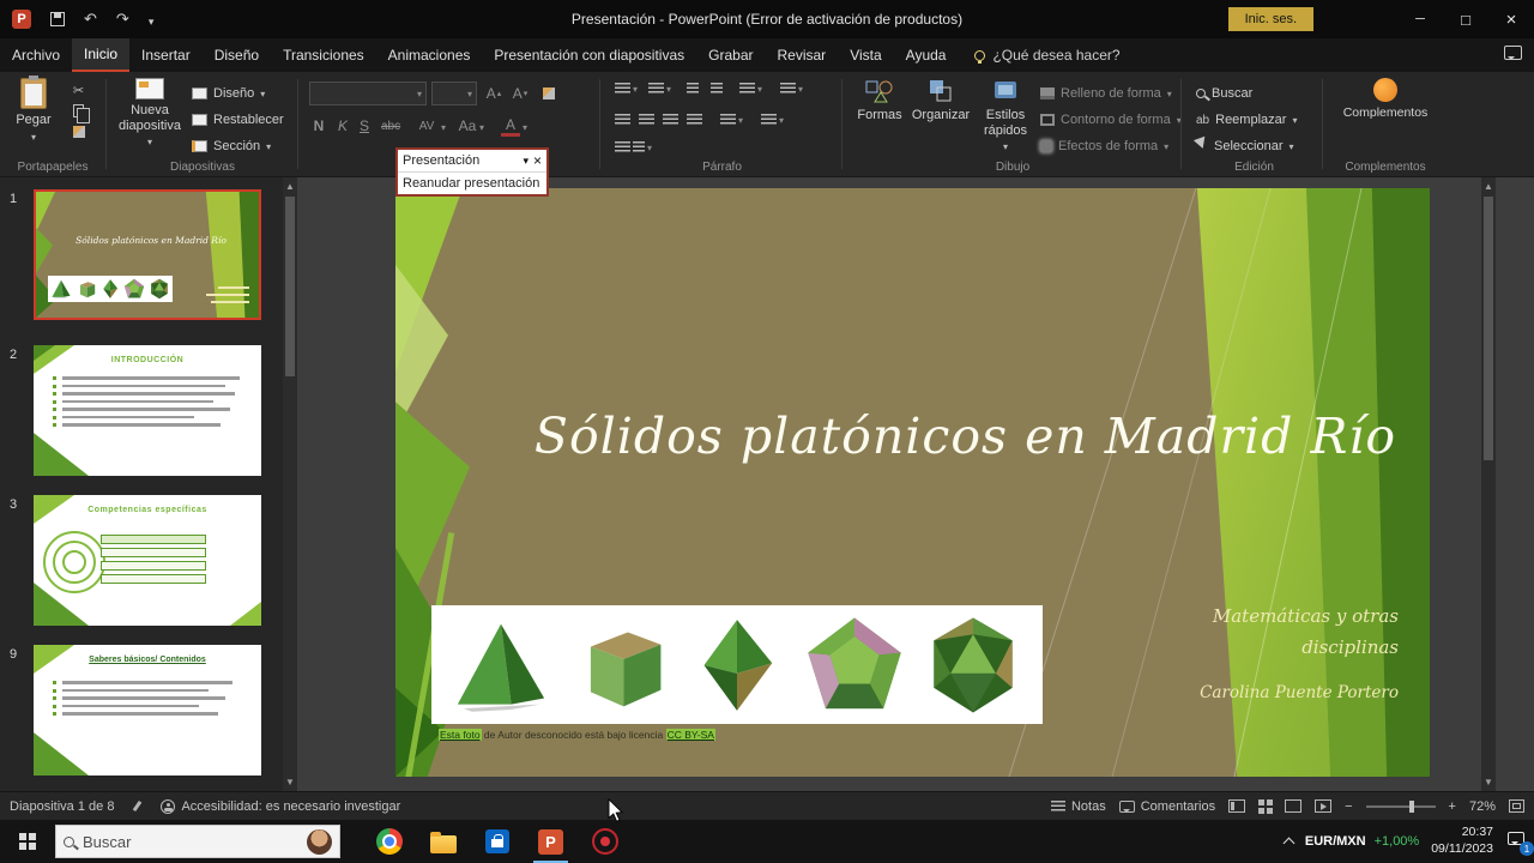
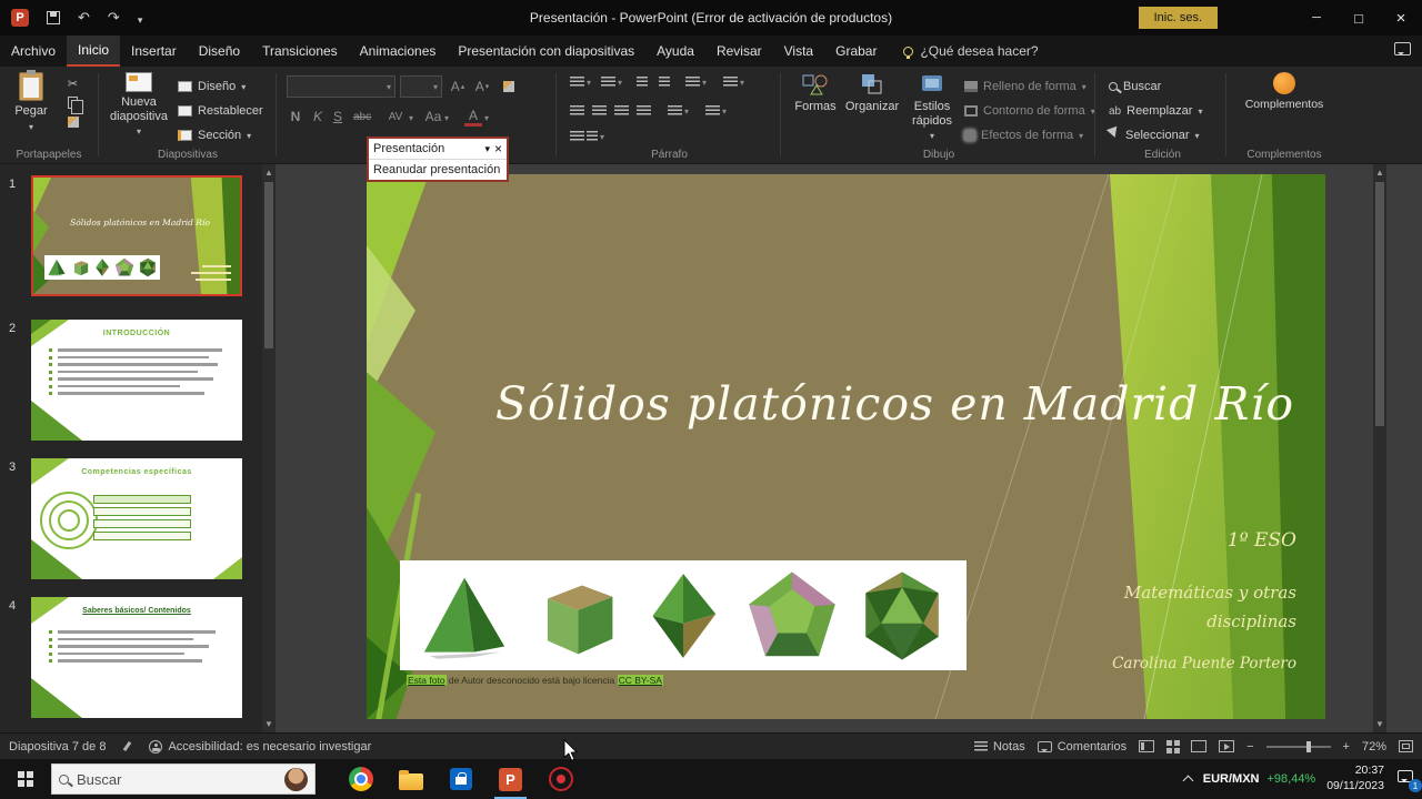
  Presentación - PowerPoint (Error de activación de productos)
  Inic. ses.
  Archivo
  Inicio
  Insertar
  Diseño
  Transiciones
  Animaciones
  Presentación con diapositivas
- Grabar
+ Ayuda
  Revisar
  Vista
- Ayuda
+ Grabar
  ¿Qué desea hacer?
  Pegar
  Portapapeles
  Nueva diapositiva
  Diseño
  Restablecer
  Sección
  Diapositivas
  A
  A
  N
  K
  S
  abc
  AV
  Aa
  A
  Párrafo
  Formas
  Organizar
  Estilos rápidos
  Relleno de forma
  Contorno de forma
  Efectos de forma
  Dibujo
  Buscar
  Reemplazar
  Seleccionar
  Edición
  Complementos
  Complementos
  Presentación
  Reanudar presentación
  1
  Sólidos platónicos en Madrid Río
  2
  3
- 9
+ 4
  Sólidos platónicos en Madrid Río
  Esta foto de Autor desconocido está bajo licencia CC BY-SA
+ 1º ESO
  Matemáticas y otras disciplinas
  Carolina Puente Portero
- Diapositiva 1 de 8
+ Diapositiva 7 de 8
  Accesibilidad: es necesario investigar
  Notas
  Comentarios
  72%
  Buscar
  EUR/MXN
- +1,00%
+ +98,44%
  20:37
  09/11/2023
  1
